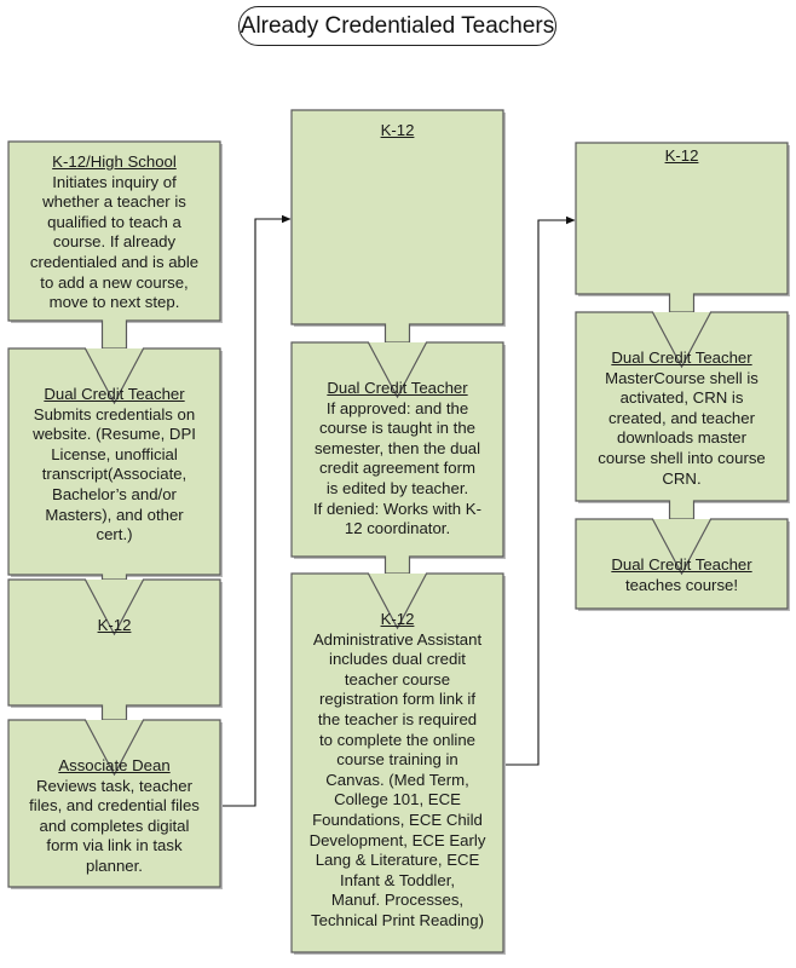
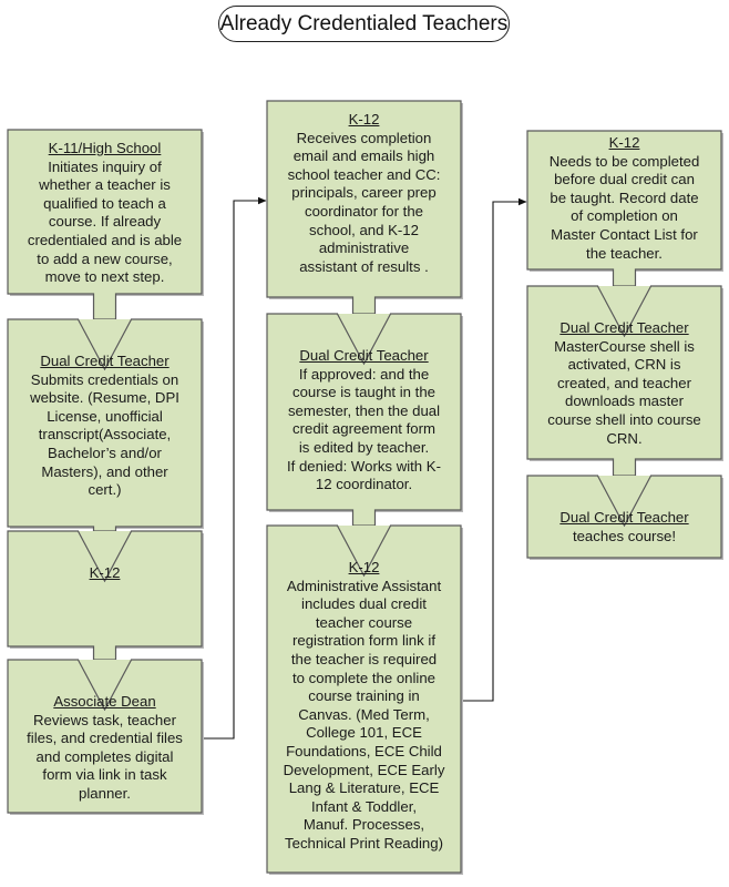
  Already Credentialed Teachers
- K-12/High School
+ K-11/High School
  Initiates inquiry of
  whether a teacher is
  qualified to teach a
  course. If already
  credentialed and is able
  to add a new course,
  move to next step.
  Dual Credit Teacher
  Submits credentials on
  website. (Resume, DPI
  License, unofficial
  transcript(Associate,
  Bachelor’s and/or
  Masters), and other
  cert.)
  K-12
  Associate Dean
  Reviews task, teacher
  files, and credential files
  and completes digital
  form via link in task
  planner.
  K-12
+ Receives completion
+ email and emails high
+ school teacher and CC:
+ principals, career prep
+ coordinator for the
+ school, and K-12
+ administrative
+ assistant of results .
  Dual Credit Teacher
  If approved: and the
  course is taught in the
  semester, then the dual
  credit agreement form
  is edited by teacher.
  If denied: Works with K-
  12 coordinator.
  K-12
  Administrative Assistant
  includes dual credit
  teacher course
  registration form link if
  the teacher is required
  to complete the online
  course training in
  Canvas. (Med Term,
  College 101, ECE
  Foundations, ECE Child
  Development, ECE Early
  Lang & Literature, ECE
  Infant & Toddler,
  Manuf. Processes,
  Technical Print Reading)
  K-12
+ Needs to be completed
+ before dual credit can
+ be taught. Record date
+ of completion on
+ Master Contact List for
+ the teacher.
  Dual Credit Teacher
  MasterCourse shell is
  activated, CRN is
  created, and teacher
  downloads master
  course shell into course
  CRN.
  Dual Credit Teacher
  teaches course!
